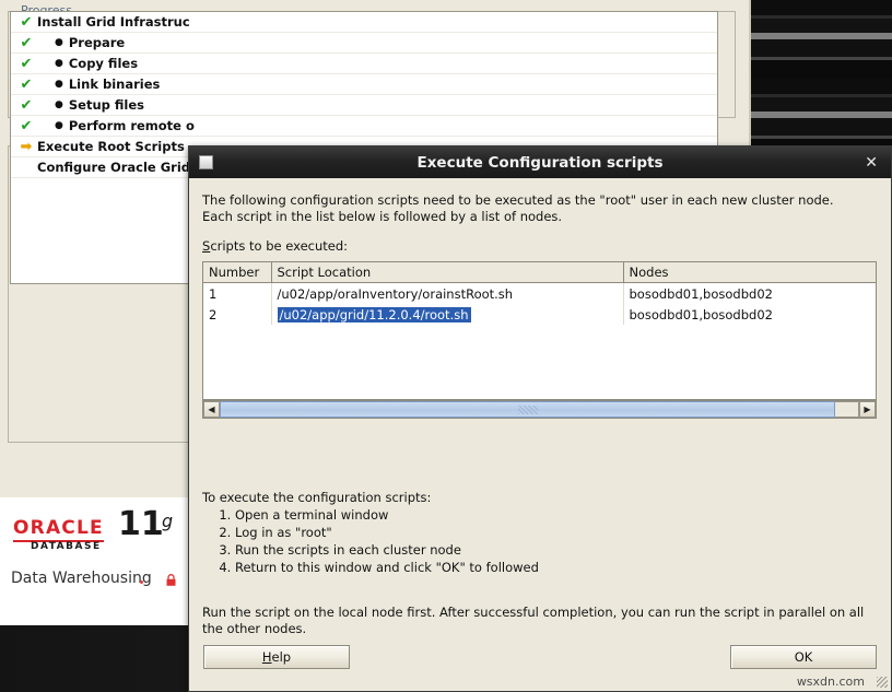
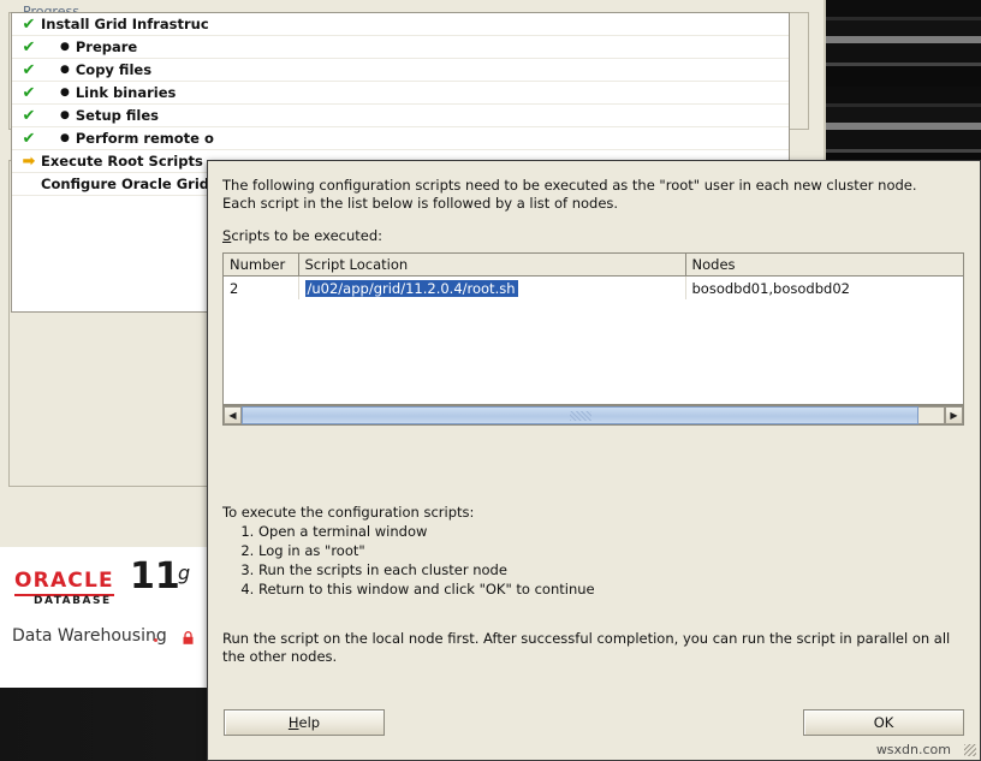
  ✔
  Install Grid Infrastruc
  ✔
  ● Prepare
  ✔
  ● Copy files
  ✔
  ● Link binaries
  ✔
  ● Setup files
  ✔
  ● Perform remote o
  ➡
  Execute Root Scripts
  Configure Oracle Grid
  ORACLE
  DATABASE
  11
  g
  Data Warehousing
- Execute Configuration scripts
- ✕
  The following configuration scripts need to be executed as the "root" user in each new cluster node. Each script in the list below is followed by a list of nodes.
  Scripts to be executed:
  Number	Script Location	Nodes
- 1	/u02/app/oraInventory/orainstRoot.sh	bosodbd01,bosodbd02
  2	/u02/app/grid/11.2.0.4/root.sh	bosodbd01,bosodbd02
  ◀
  ▶
  To execute the configuration scripts:
  Open a terminal window
  Log in as "root"
  Run the scripts in each cluster node
- Return to this window and click "OK" to followed
+ Return to this window and click "OK" to continue
  Run the script on the local node first. After successful completion, you can run the script in parallel on all the other nodes.
  Help
  OK
  wsxdn.com
